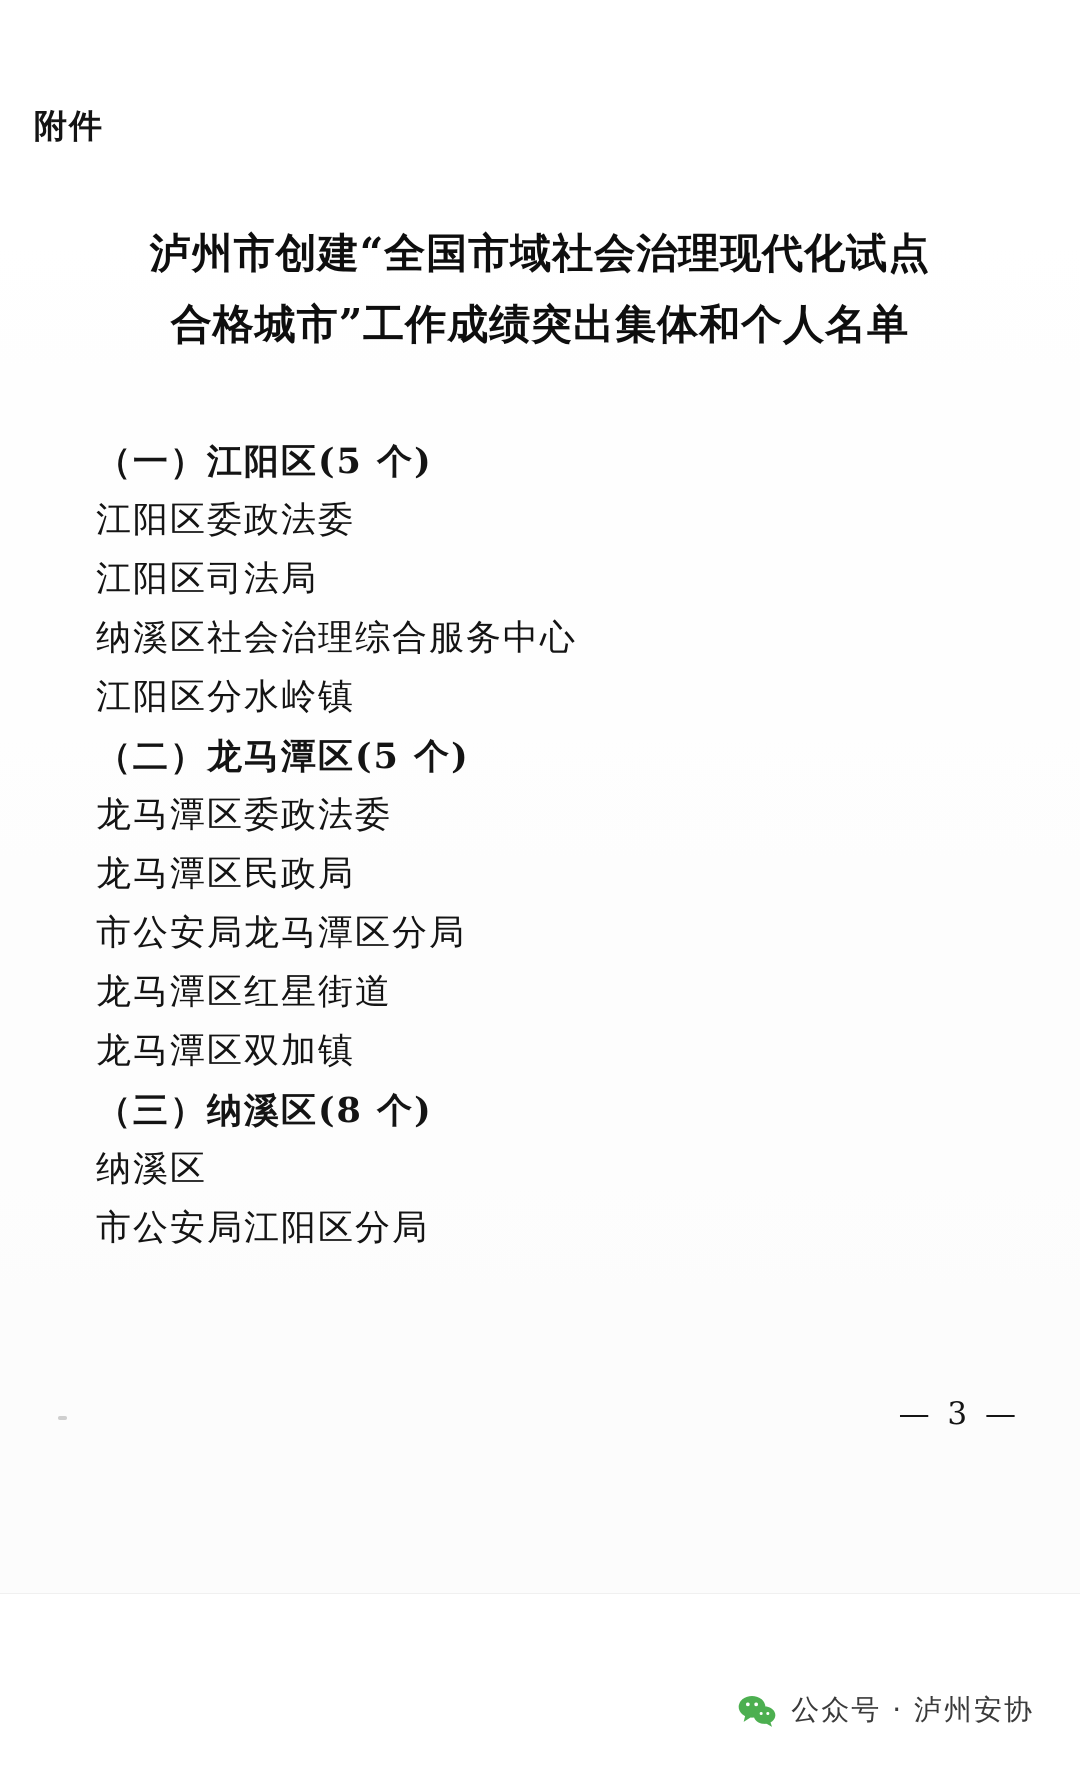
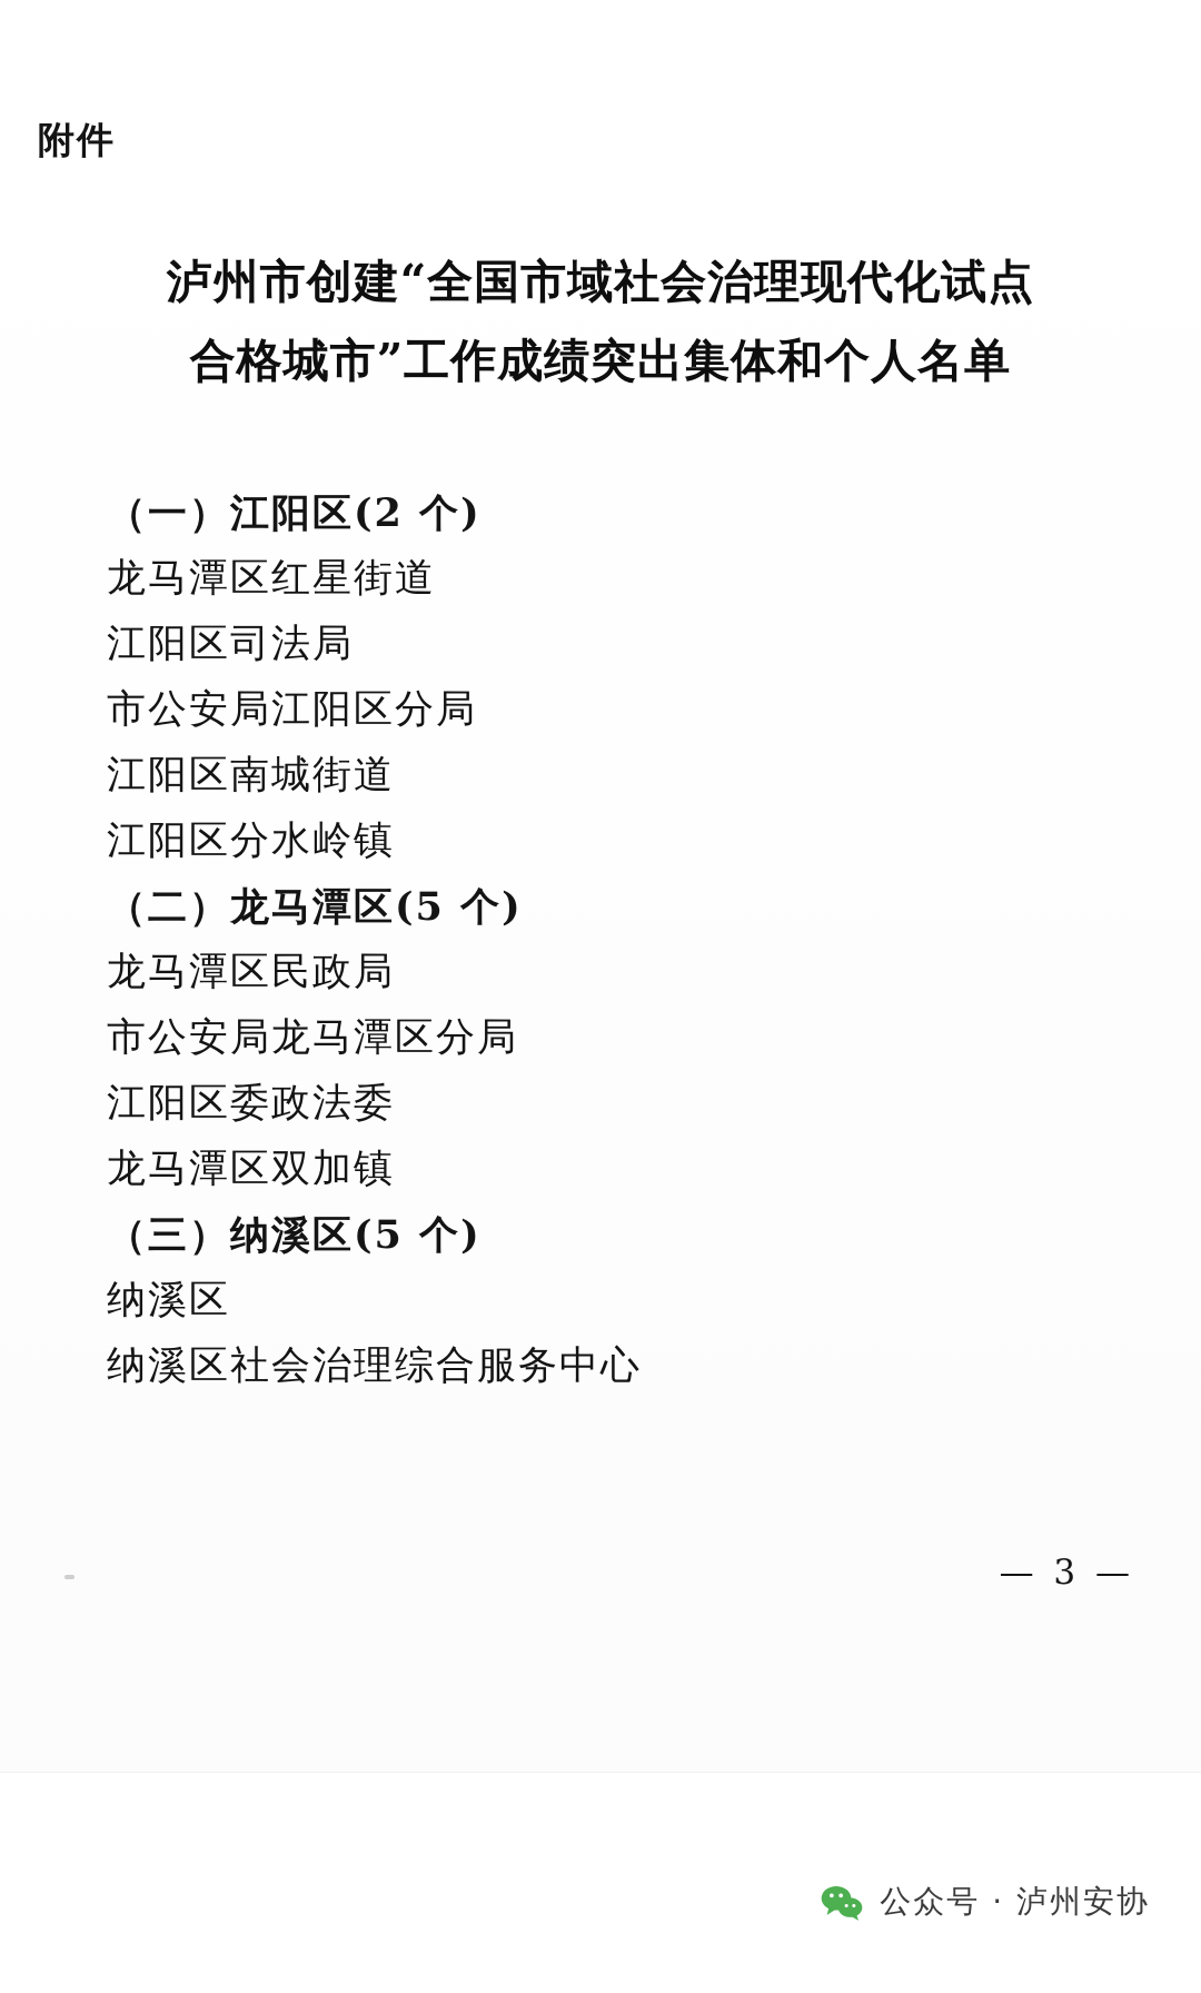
  附件
  泸州市创建“全国市域社会治理现代化试点
  合格城市”工作成绩突出集体和个人名单
- （一）江阳区(5 个)
+ （一）江阳区(2 个)
- 江阳区委政法委
+ 龙马潭区红星街道
  江阳区司法局
- 纳溪区社会治理综合服务中心
+ 市公安局江阳区分局
+ 江阳区南城街道
  江阳区分水岭镇
  （二）龙马潭区(5 个)
- 龙马潭区委政法委
  龙马潭区民政局
  市公安局龙马潭区分局
- 龙马潭区红星街道
+ 江阳区委政法委
  龙马潭区双加镇
- （三）纳溪区(8 个)
+ （三）纳溪区(5 个)
  纳溪区
- 市公安局江阳区分局
+ 纳溪区社会治理综合服务中心
  — 3 —
  公众号 · 泸州安协
